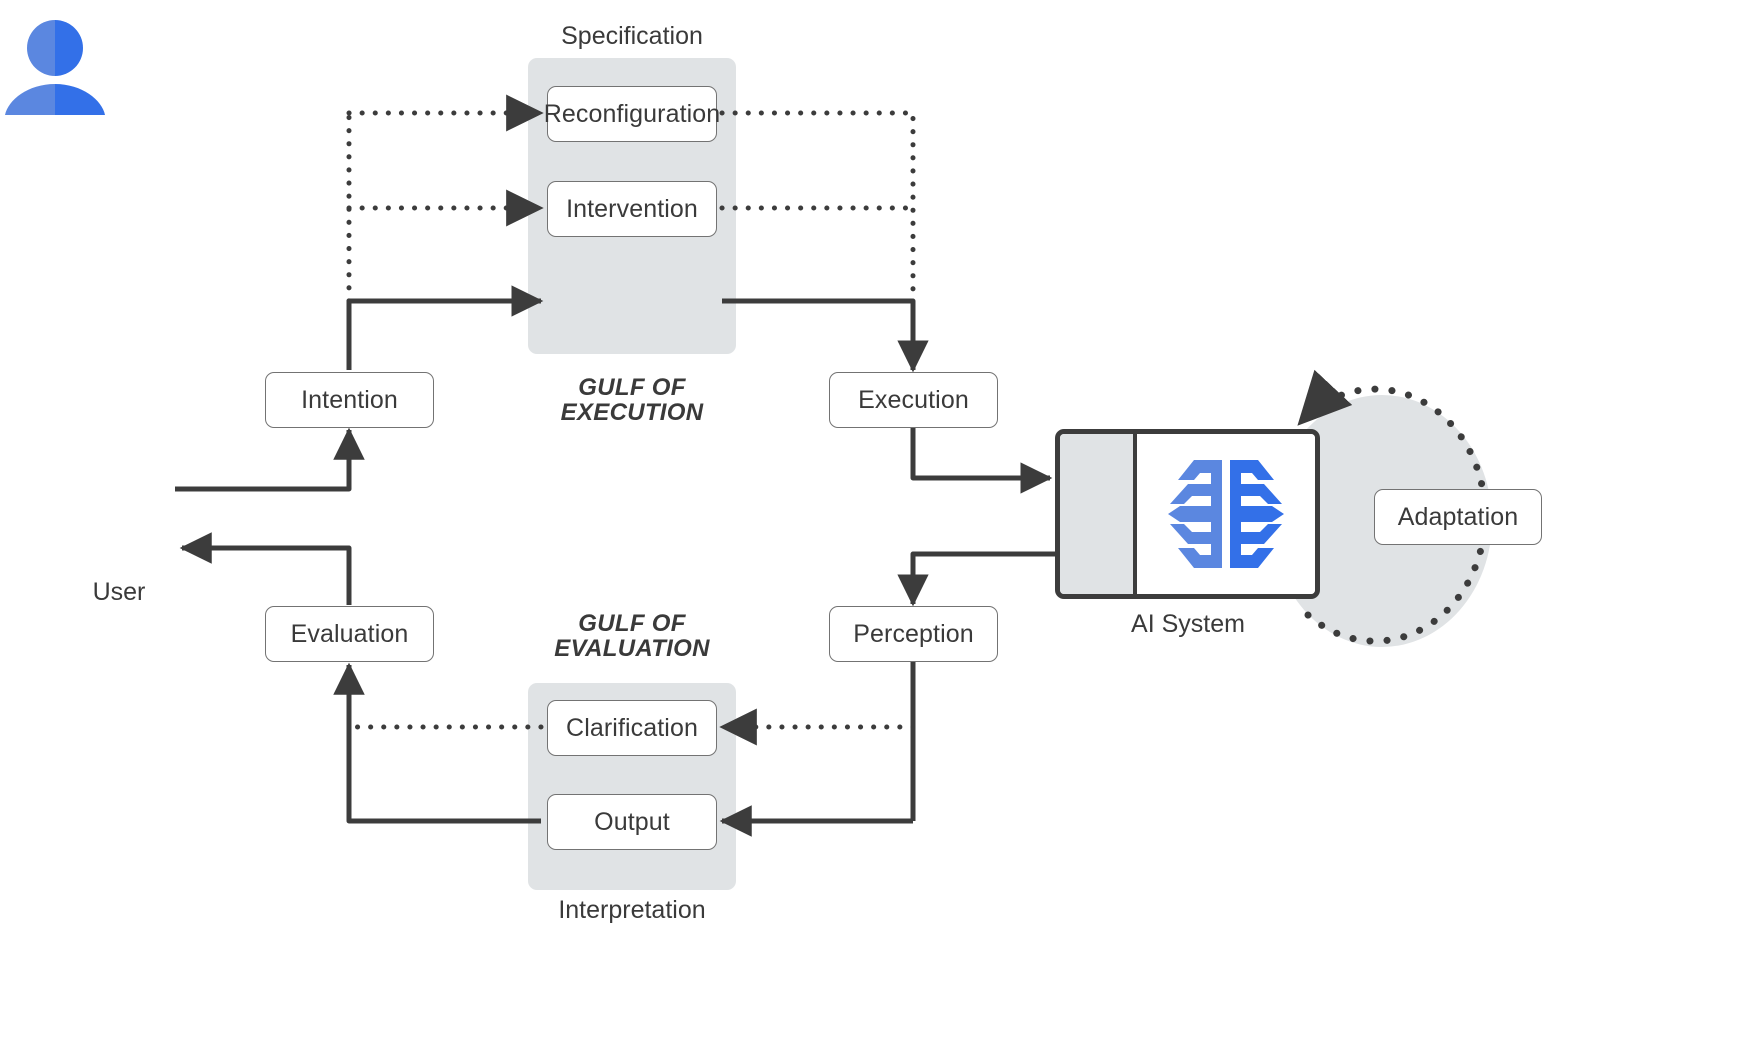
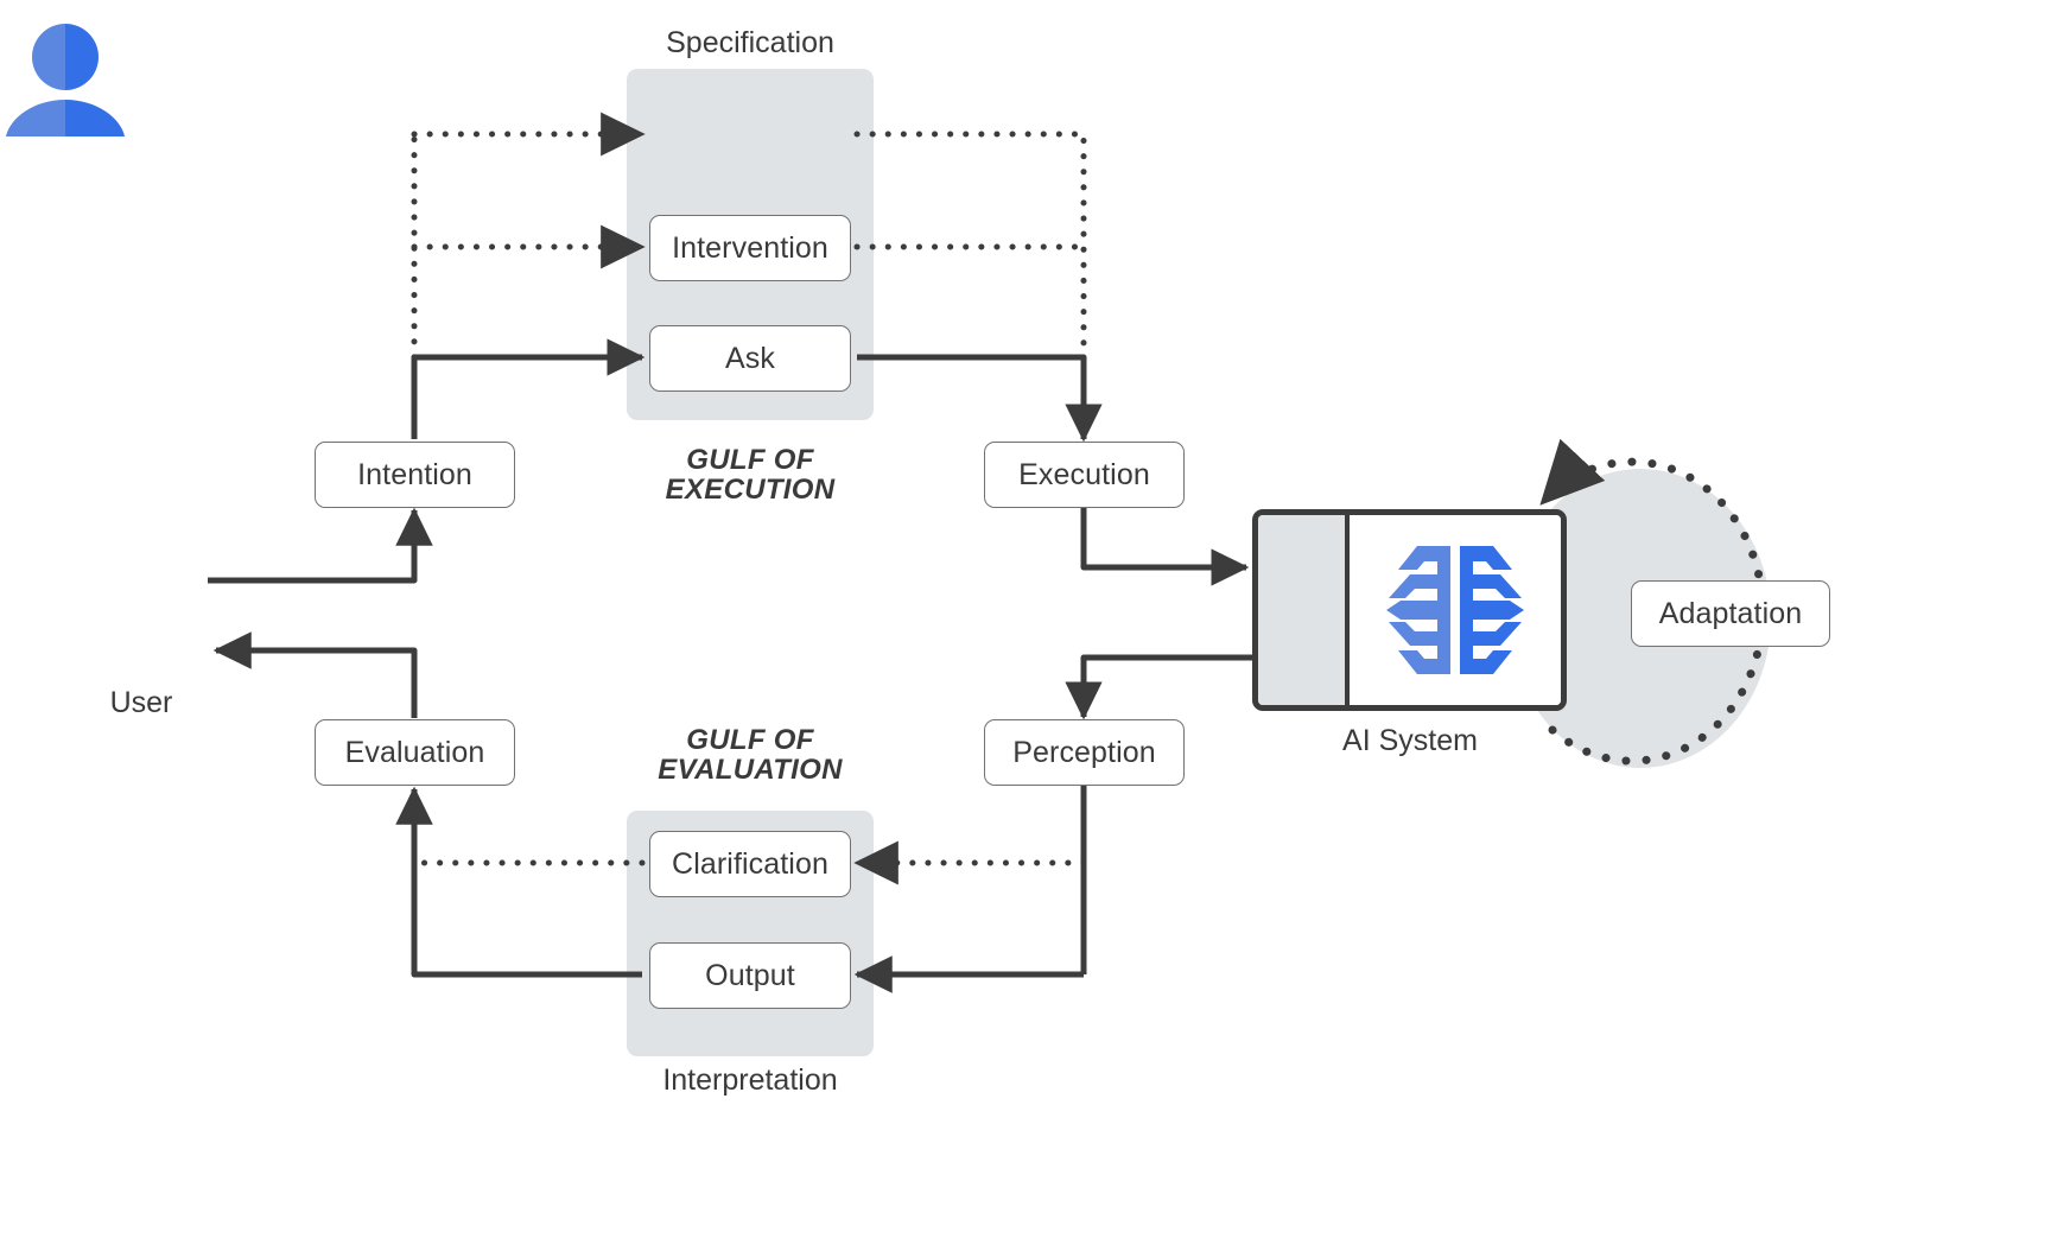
  Specification
  Interpretation
  GULF OF
  EXECUTION
  GULF OF
  EVALUATION
- Reconfiguration
  Intervention
+ Ask
  Clarification
  Output
  Intention
  Evaluation
  Execution
  Perception
  Adaptation
  User
  AI System
